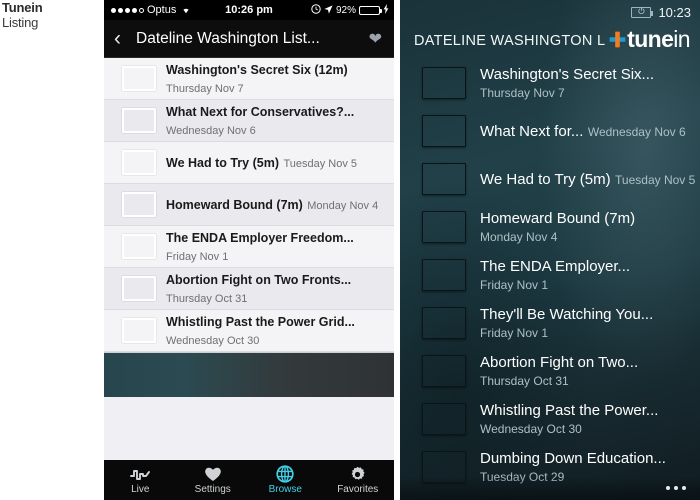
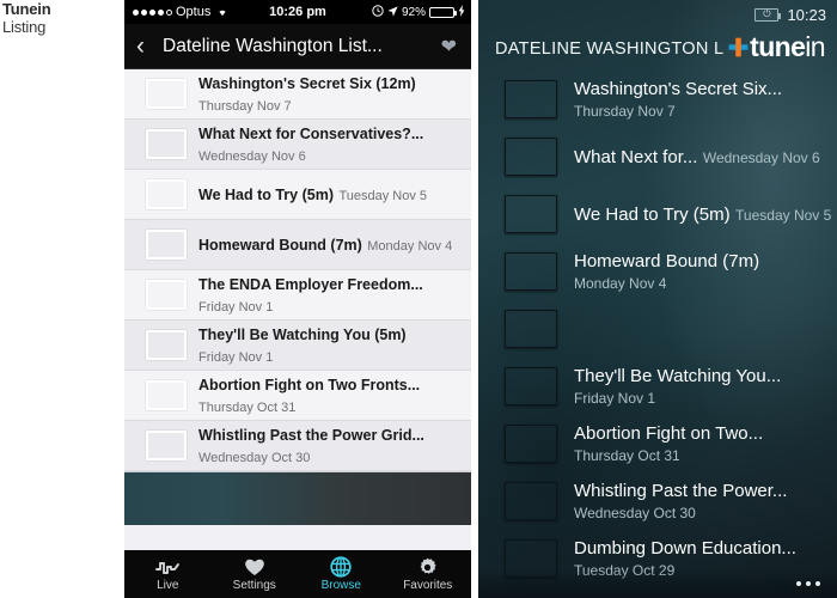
  Tunein
  Listing
  Optus
  10:26 pm
  92%
  ‹
  Dateline Washington List...
  ❤
  Washington's Secret Six (12m) Thursday Nov 7
  What Next for Conservatives?... Wednesday Nov 6
  We Had to Try (5m) Tuesday Nov 5
  Homeward Bound (7m) Monday Nov 4
  The ENDA Employer Freedom... Friday Nov 1
+ They'll Be Watching You (5m) Friday Nov 1
  Abortion Fight on Two Fronts... Thursday Oct 31
  Whistling Past the Power Grid... Wednesday Oct 30
  Live
  Settings
  Browse
  Favorites
  ⏻
  10:23
  DATELINE WASHINGTON L
  tunein
  Washington's Secret Six... Thursday Nov 7
  What Next for... Wednesday Nov 6
  We Had to Try (5m) Tuesday Nov 5
  Homeward Bound (7m) Monday Nov 4
- The ENDA Employer... Friday Nov 1
  They'll Be Watching You... Friday Nov 1
  Abortion Fight on Two... Thursday Oct 31
  Whistling Past the Power... Wednesday Oct 30
